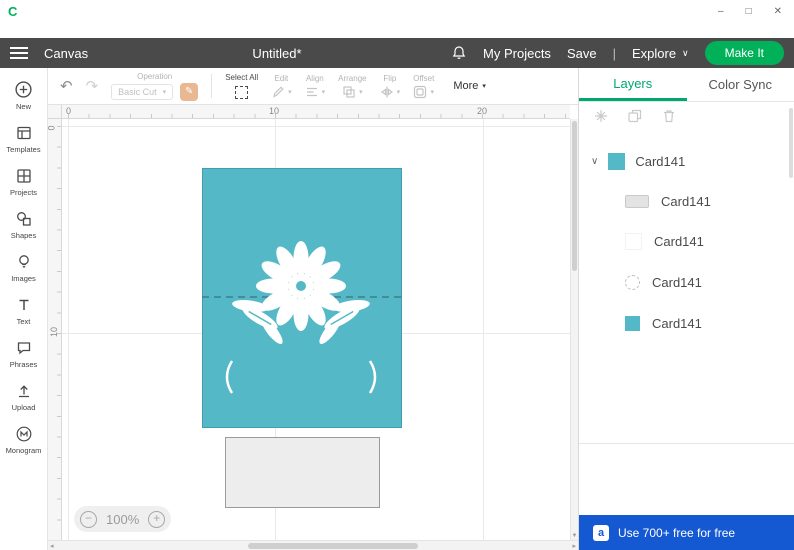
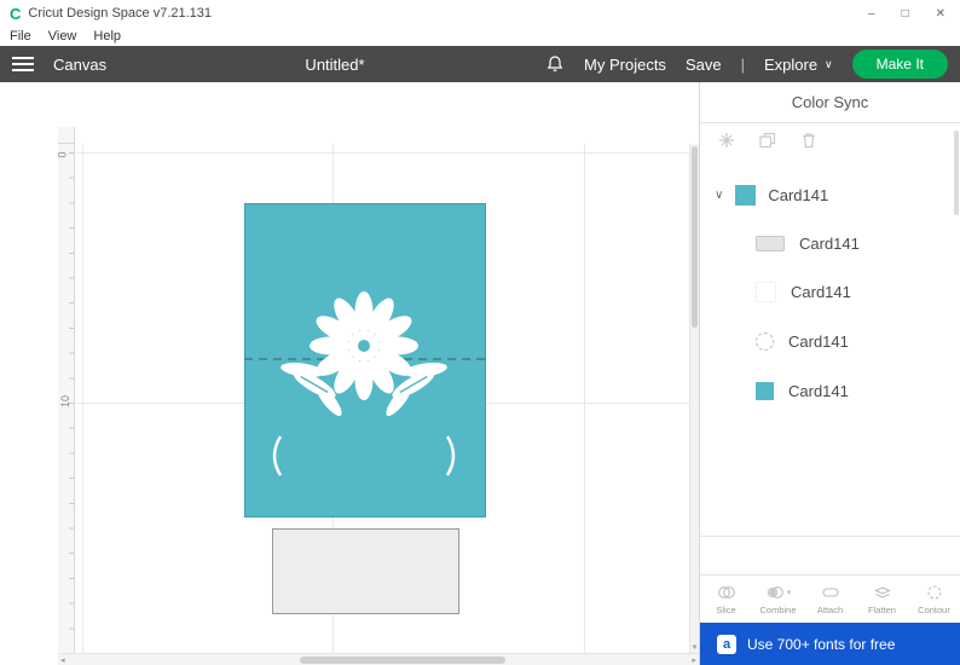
  C
+ Cricut Design Space v7.21.131
  –
  □
  ✕
+ File
+ View
+ Help
  Canvas
  Untitled*
  My Projects
  Save
  |
  Explore
  ∨
  Make It
- New
- Templates
- Projects
- Shapes
- Images
- Text
- Phrases
- Upload
- Monogram
- ↶
- ↷
- Operation
- Basic Cut
- ✎
- Select All
- Edit
- Align
- Arrange
- Flip
- Offset
- More
- 0
- 10
- 20
- −
- 100%
- +
- Layers
  Color Sync
  ∨
  Card141
  Card141
  Card141
  Card141
  Card141
+ Slice
+ Combine
+ Attach
+ Flatten
+ Contour
  a
- Use 700+ free for free
+ Use 700+ fonts for free
